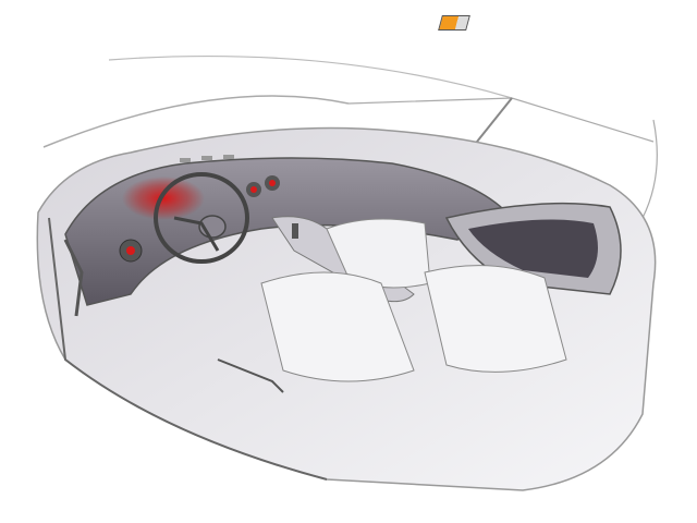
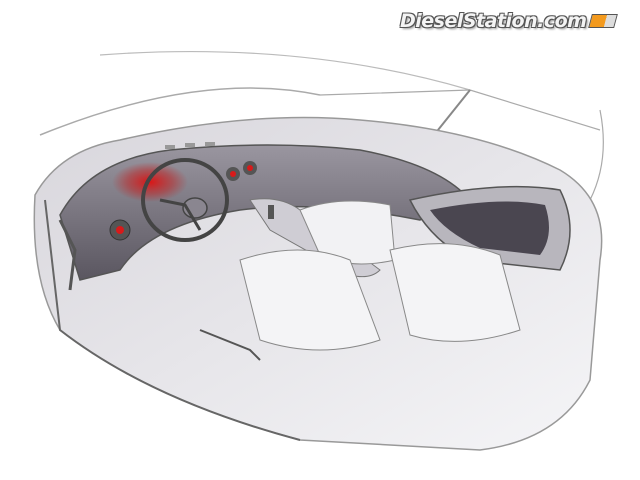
+ DieselStation.com
